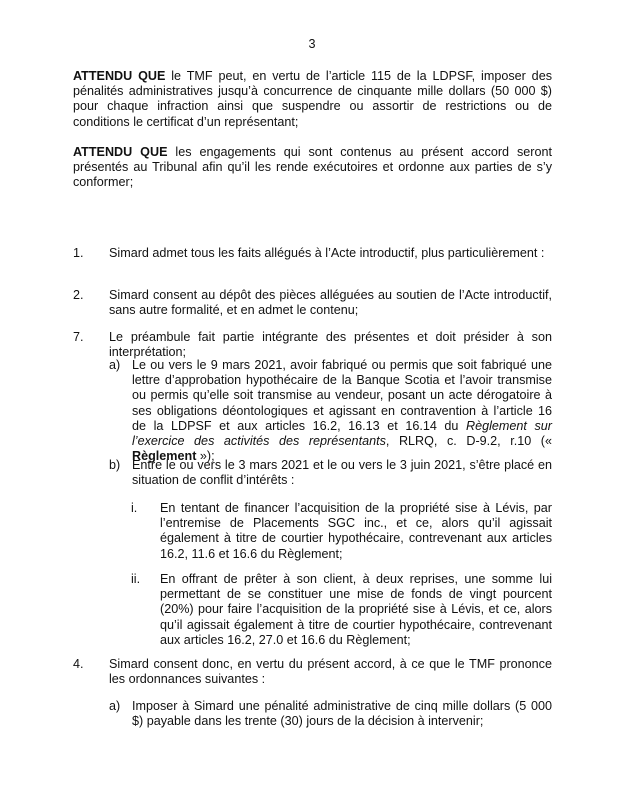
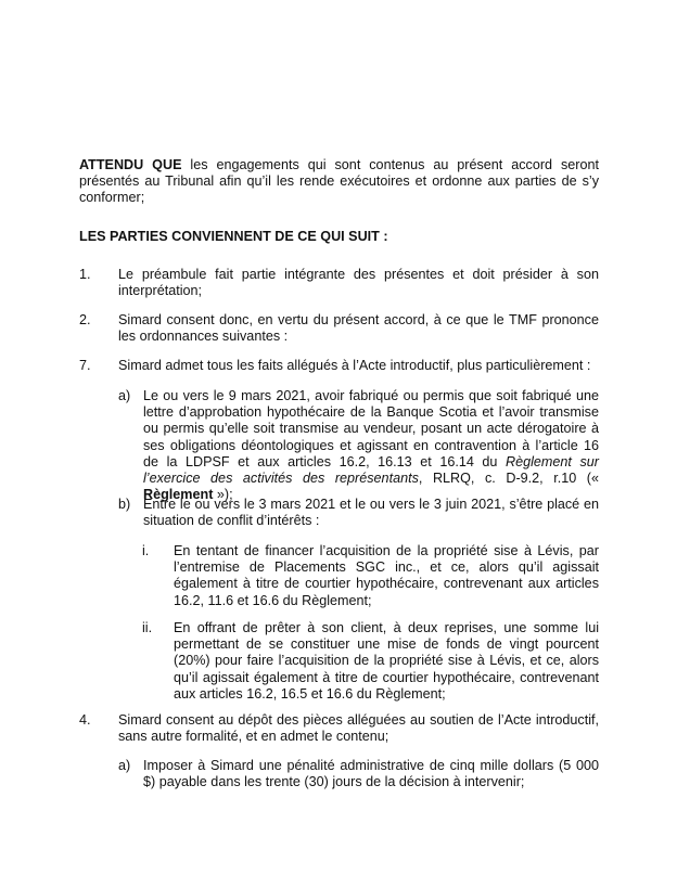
- 3
- ATTENDU QUE le TMF peut, en vertu de l’article 115 de la LDPSF, imposer des pénalités administratives jusqu’à concurrence de cinquante mille dollars (50 000 $) pour chaque infraction ainsi que suspendre ou assortir de restrictions ou de conditions le certificat d’un représentant;
  ATTENDU QUE les engagements qui sont contenus au présent accord seront présentés au Tribunal afin qu’il les rende exécutoires et ordonne aux parties de s’y conformer;
+ LES PARTIES CONVIENNENT DE CE QUI SUIT :
  1.
- Simard admet tous les faits allégués à l’Acte introductif, plus particulièrement :
+ Le préambule fait partie intégrante des présentes et doit présider à son interprétation;
  2.
- Simard consent au dépôt des pièces alléguées au soutien de l’Acte introductif, sans autre formalité, et en admet le contenu;
+ Simard consent donc, en vertu du présent accord, à ce que le TMF prononce les ordonnances suivantes :
  7.
- Le préambule fait partie intégrante des présentes et doit présider à son interprétation;
+ Simard admet tous les faits allégués à l’Acte introductif, plus particulièrement :
  a)
  Le ou vers le 9 mars 2021, avoir fabriqué ou permis que soit fabriqué une lettre d’approbation hypothécaire de la Banque Scotia et l’avoir transmise ou permis qu’elle soit transmise au vendeur, posant un acte dérogatoire à ses obligations déontologiques et agissant en contravention à l’article 16 de la LDPSF et aux articles 16.2, 16.13 et 16.14 du Règlement sur l’exercice des activités des représentants, RLRQ, c. D-9.2, r.10 (« Règlement »);
  b)
  Entre le ou vers le 3 mars 2021 et le ou vers le 3 juin 2021, s’être placé en situation de conflit d’intérêts :
  i.
  En tentant de financer l’acquisition de la propriété sise à Lévis, par l’entremise de Placements SGC inc., et ce, alors qu’il agissait également à titre de courtier hypothécaire, contrevenant aux articles 16.2, 11.6 et 16.6 du Règlement;
  ii.
- En offrant de prêter à son client, à deux reprises, une somme lui permettant de se constituer une mise de fonds de vingt pourcent (20%) pour faire l’acquisition de la propriété sise à Lévis, et ce, alors qu’il agissait également à titre de courtier hypothécaire, contrevenant aux articles 16.2, 27.0 et 16.6 du Règlement;
+ En offrant de prêter à son client, à deux reprises, une somme lui permettant de se constituer une mise de fonds de vingt pourcent (20%) pour faire l’acquisition de la propriété sise à Lévis, et ce, alors qu’il agissait également à titre de courtier hypothécaire, contrevenant aux articles 16.2, 16.5 et 16.6 du Règlement;
  4.
- Simard consent donc, en vertu du présent accord, à ce que le TMF prononce les ordonnances suivantes :
+ Simard consent au dépôt des pièces alléguées au soutien de l’Acte introductif, sans autre formalité, et en admet le contenu;
  a)
  Imposer à Simard une pénalité administrative de cinq mille dollars (5 000 $) payable dans les trente (30) jours de la décision à intervenir;
